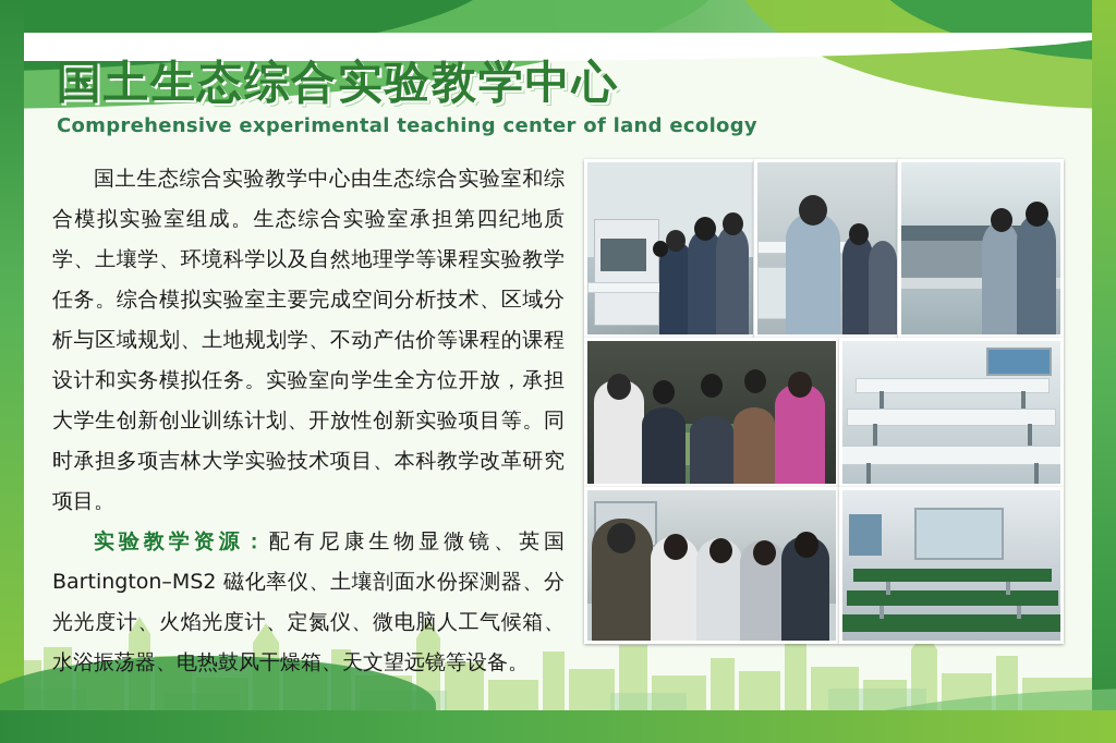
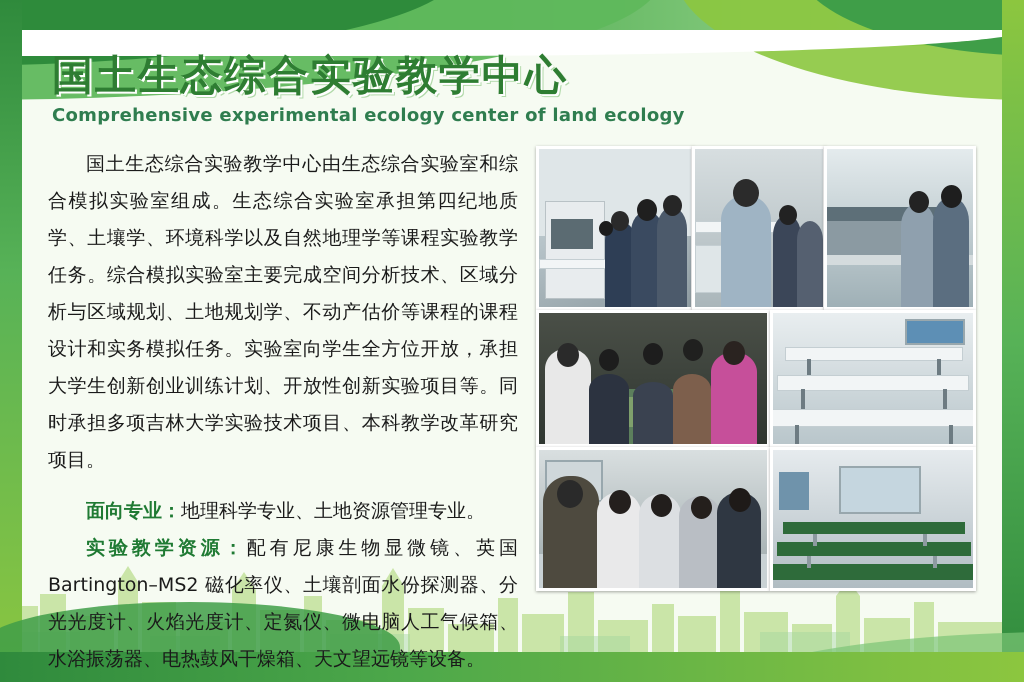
  国土生态综合实验教学中心
- Comprehensive experimental teaching center of land ecology
+ Comprehensive experimental ecology center of land ecology
  国土生态综合实验教学中心由生态综合实验室和综合模拟实验室组成。生态综合实验室承担第四纪地质学、土壤学、环境科学以及自然地理学等课程实验教学任务。综合模拟实验室主要完成空间分析技术、区域分析与区域规划、土地规划学、不动产估价等课程的课程设计和实务模拟任务。实验室向学生全方位开放，承担大学生创新创业训练计划、开放性创新实验项目等。同时承担多项吉林大学实验技术项目、本科教学改革研究项目。
+ 面向专业：地理科学专业、土地资源管理专业。
  实验教学资源：配有尼康生物显微镜、英国Bartington–MS2 磁化率仪、土壤剖面水份探测器、分光光度计、火焰光度计、定氮仪、微电脑人工气候箱、水浴振荡器、电热鼓风干燥箱、天文望远镜等设备。
